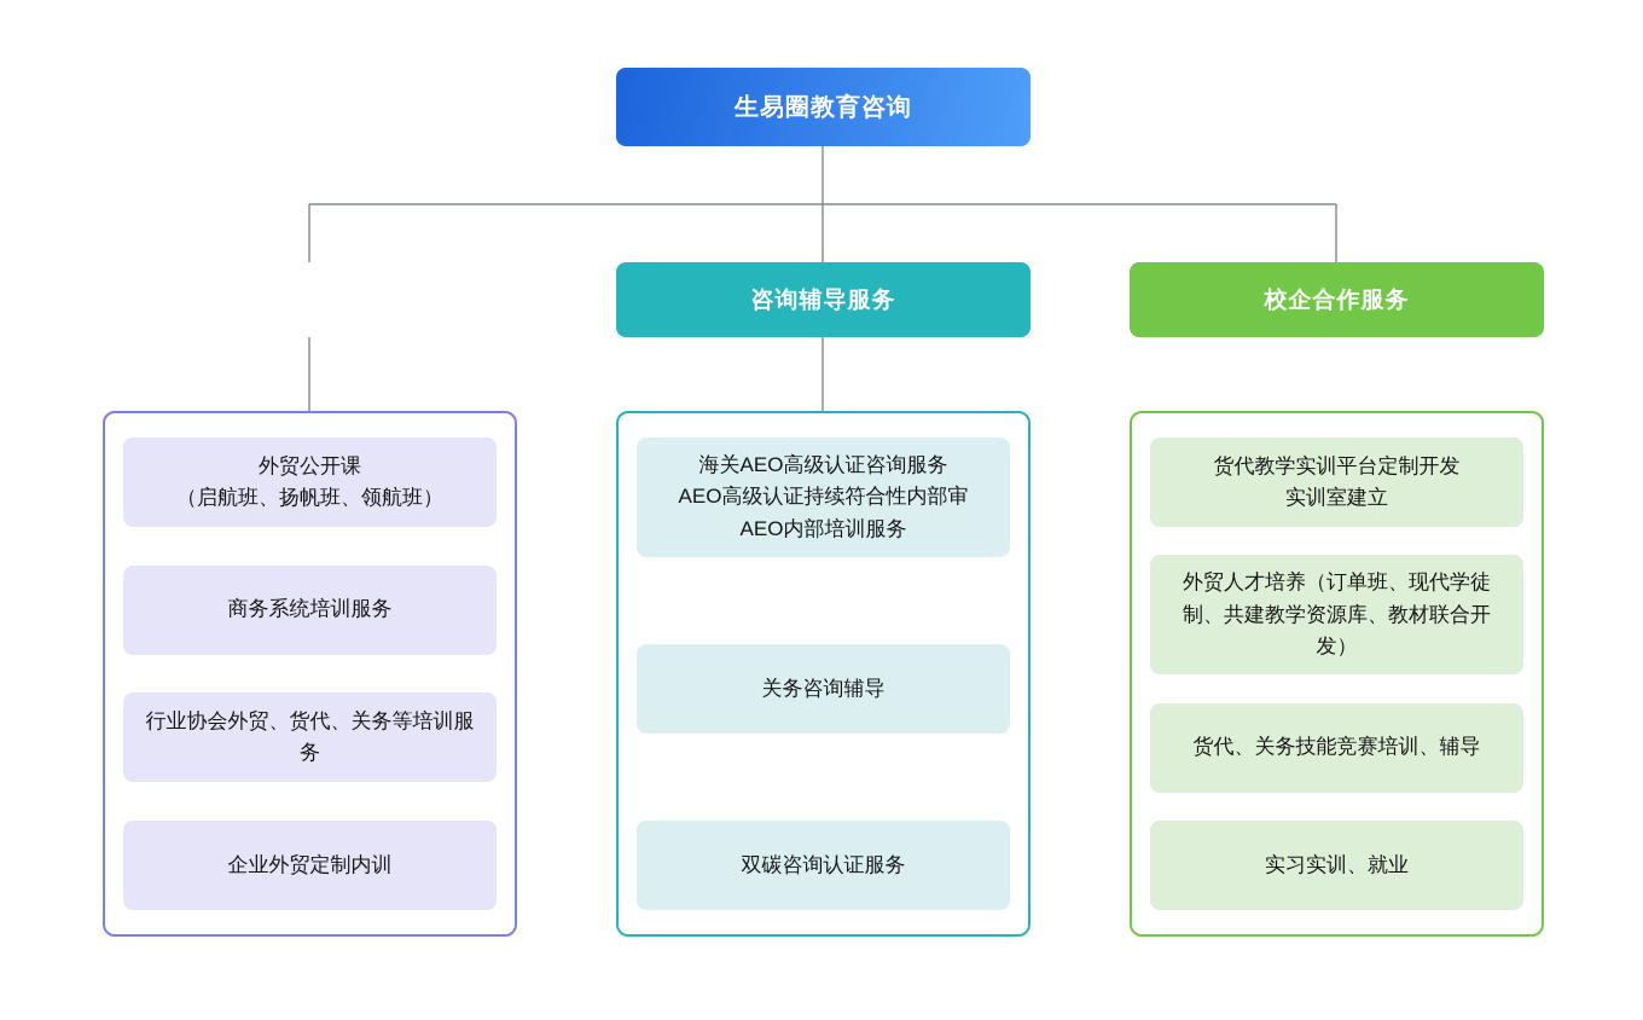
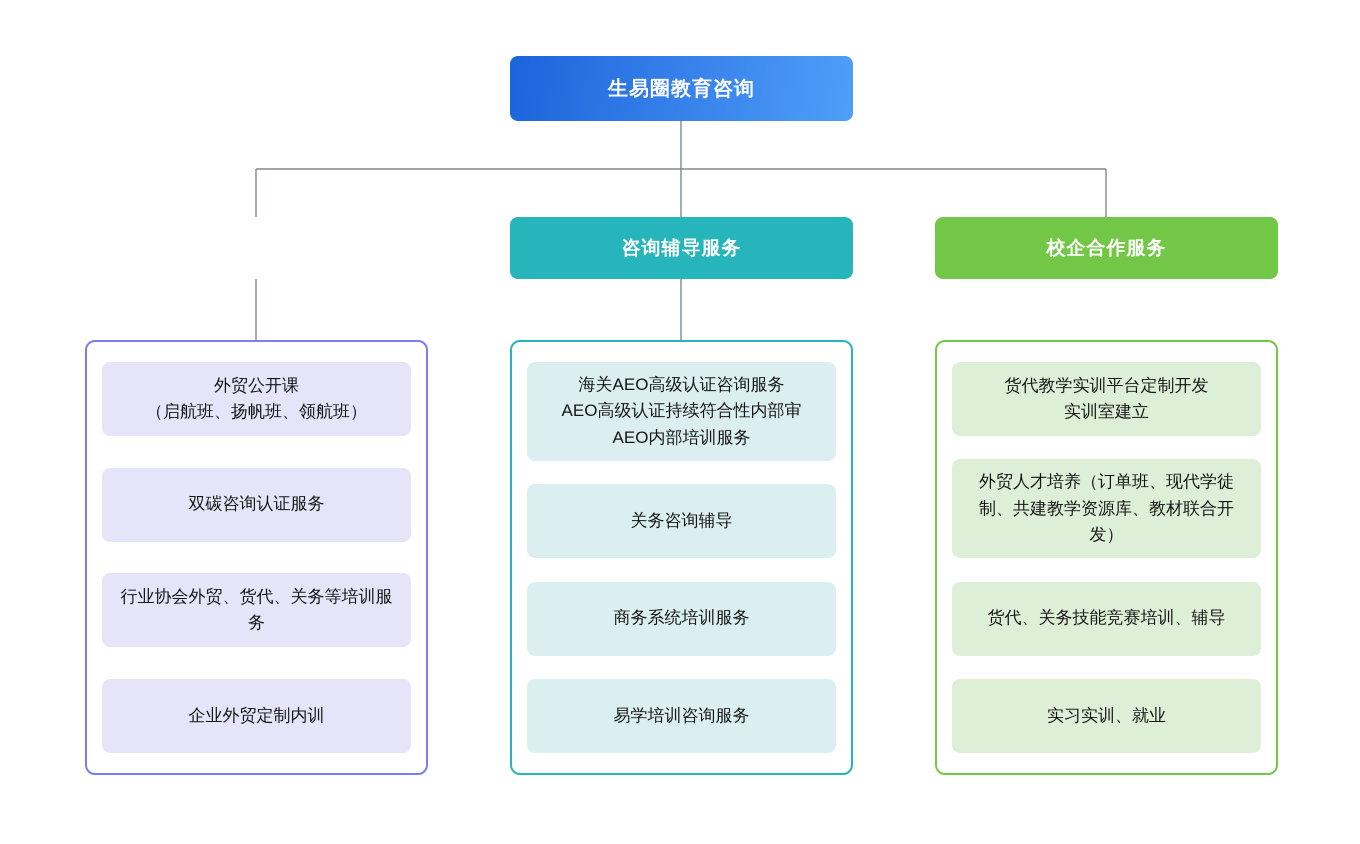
  生易圈教育咨询
  外贸公开课
  （启航班、扬帆班、领航班）
- 商务系统培训服务
+ 双碳咨询认证服务
  行业协会外贸、货代、关务等培训服务
  企业外贸定制内训
  咨询辅导服务
  海关AEO高级认证咨询服务
  AEO高级认证持续符合性内部审
  AEO内部培训服务
  关务咨询辅导
- 双碳咨询认证服务
+ 商务系统培训服务
+ 易学培训咨询服务
  校企合作服务
  货代教学实训平台定制开发
  实训室建立
  外贸人才培养（订单班、现代学徒制、共建教学资源库、教材联合开发）
  货代、关务技能竞赛培训、辅导
  实习实训、就业
